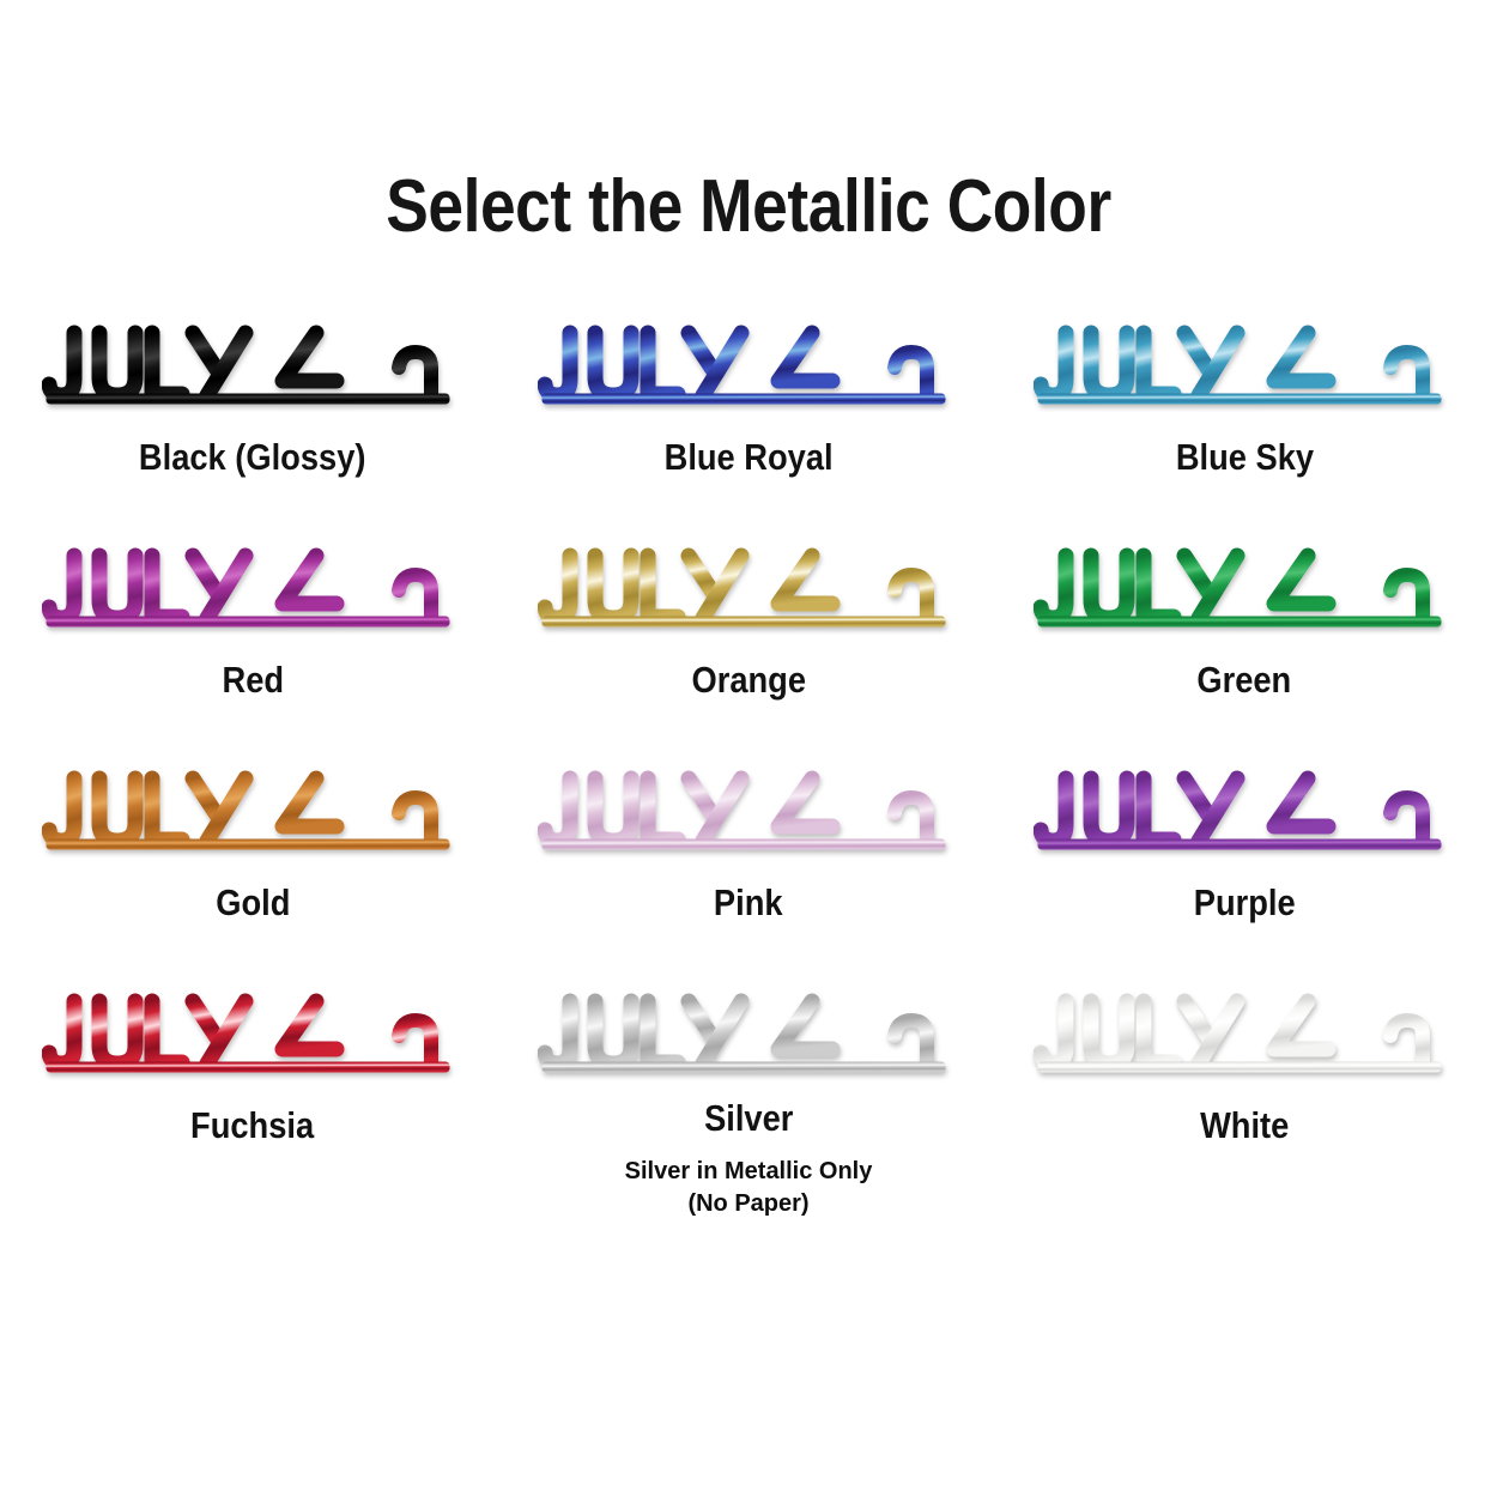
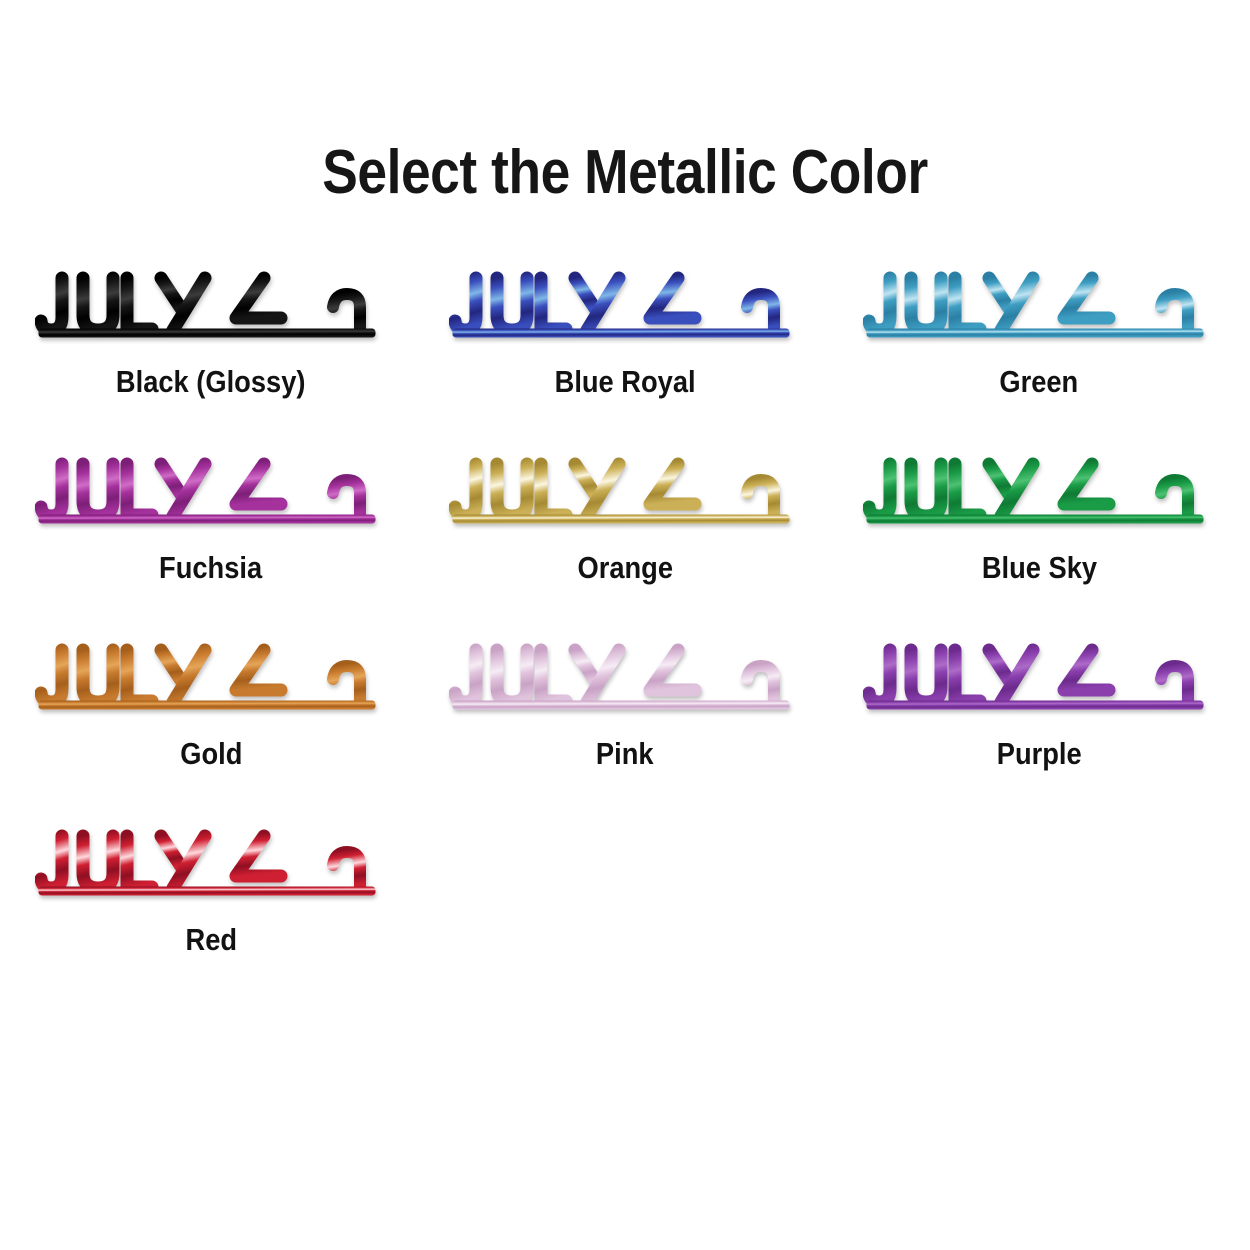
  Select the Metallic Color
  Black (Glossy)
  Blue Royal
- Blue Sky
+ Green
- Red
+ Fuchsia
  Orange
- Green
+ Blue Sky
  Gold
  Pink
  Purple
- Fuchsia
+ Red
- Silver
- Silver in Metallic Only
- (No Paper)
- White
